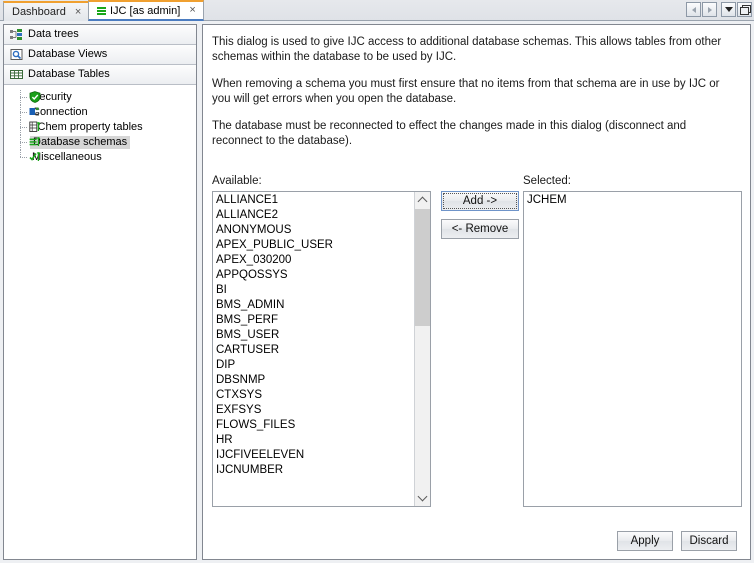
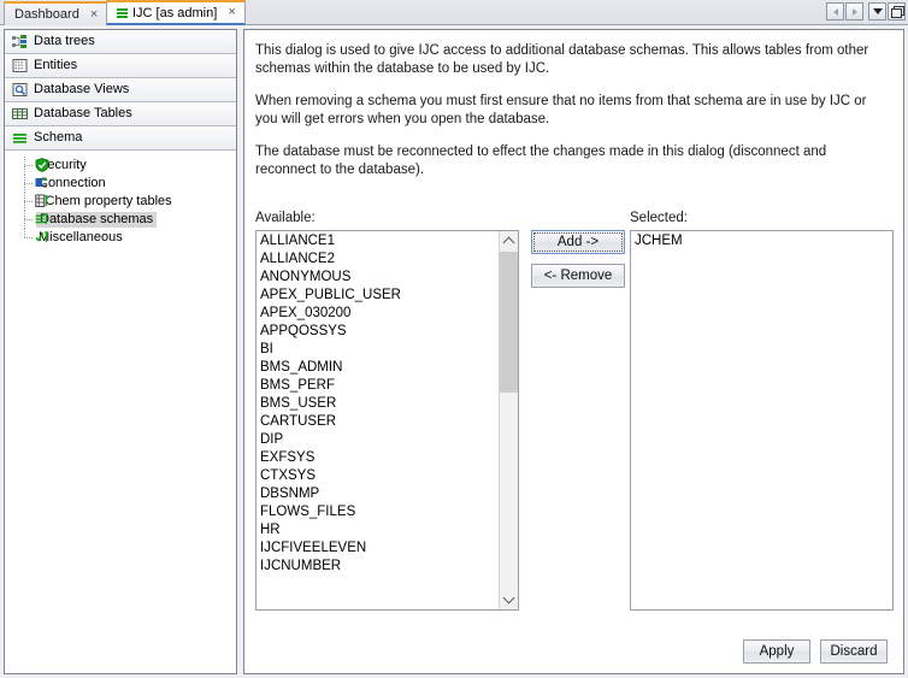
  Dashboard
  ×
  IJC [as admin]
  ×
  Data trees
+ Entities
  Database Views
  Database Tables
+ Schema
  ecurity
  Connection
  Chem property tables
  Database schemas
  Miscellaneous
  This dialog is used to give IJC access to additional database schemas. This allows tables from other schemas within the database to be used by IJC.
  When removing a schema you must first ensure that no items from that schema are in use by IJC or you will get errors when you open the database.
  The database must be reconnected to effect the changes made in this dialog (disconnect and reconnect to the database).
  Available:
  Selected:
  ALLIANCE1
  ALLIANCE2
  ANONYMOUS
  APEX_PUBLIC_USER
  APEX_030200
  APPQOSSYS
  BI
  BMS_ADMIN
  BMS_PERF
  BMS_USER
  CARTUSER
  DIP
- DBSNMP
+ EXFSYS
  CTXSYS
- EXFSYS
+ DBSNMP
  FLOWS_FILES
  HR
  IJCFIVEELEVEN
  IJCNUMBER
  Add ->
  <- Remove
  JCHEM
  Apply
  Discard
